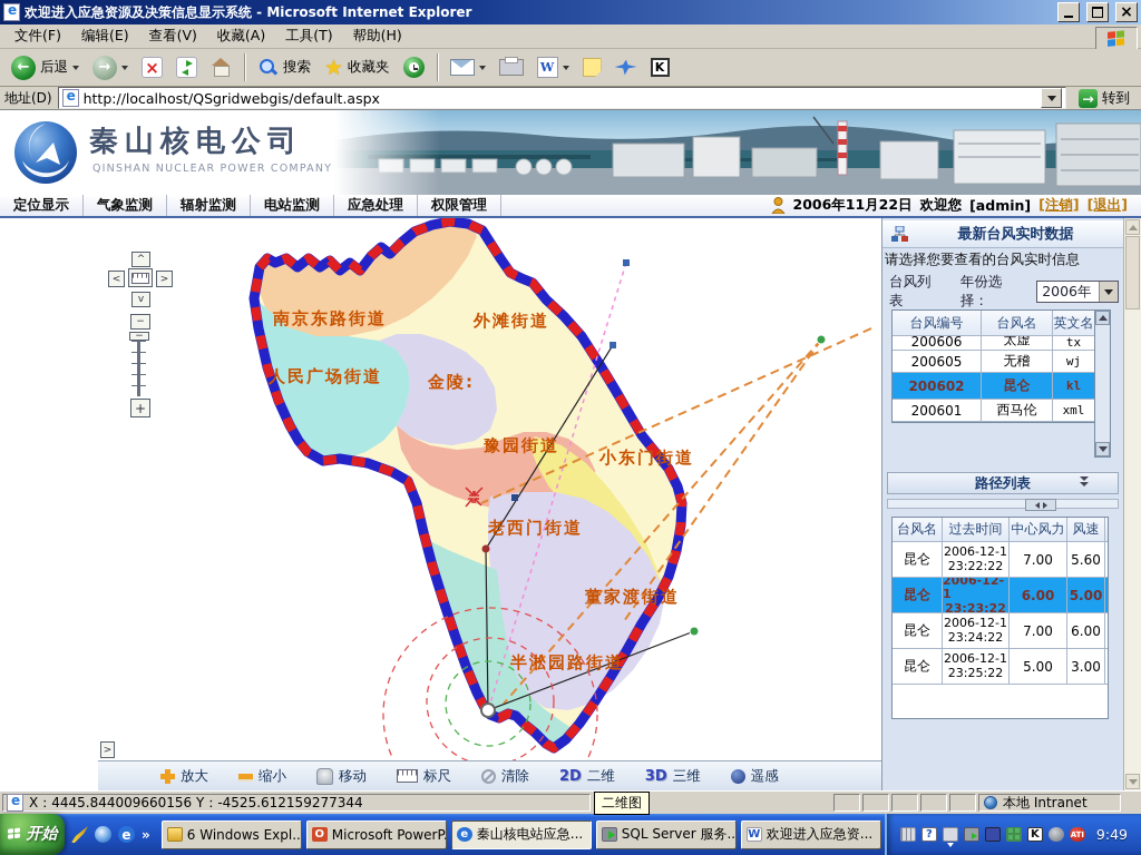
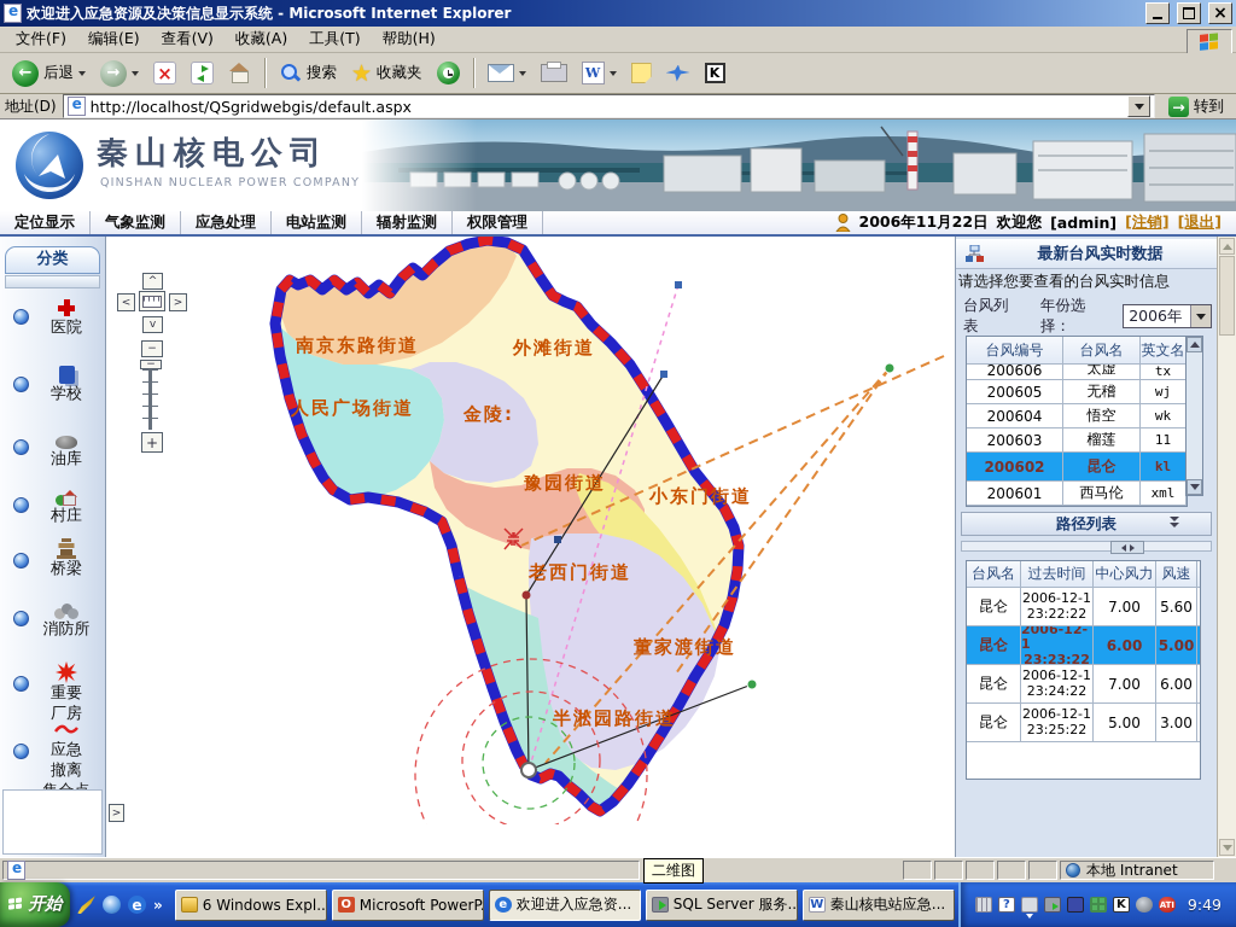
  欢迎进入应急资源及决策信息显示系统 - Microsoft Internet Explorer
  文件(F)
  编辑(E)
  查看(V)
  收藏(A)
  工具(T)
  帮助(H)
  后退
  搜索
  收藏夹
  地址(D)
  http://localhost/QSgridwebgis/default.aspx
  转到
  秦山核电公司
  QINSHAN NUCLEAR POWER COMPANY
  定位显示
  气象监测
- 辐射监测
+ 应急处理
  电站监测
- 应急处理
+ 辐射监测
  权限管理
  2006年11月22日
  欢迎您
  [admin]
  [注销]
  [退出]
+ 分类
+ 医院
+ 学校
+ 油库
+ 村庄
+ 桥梁
+ 消防所
+ 重要
+ 厂房
+ 应急
+ 撤离
  南京东路街道
  外滩街道
  人民广场街道
  金陵:
  豫园街道
  小东门街道
  老西门街道
  董家渡街道
  半淞园路街道
  ^
  <
  >
  v
  −
  −
  +
  >
- 放大
- 缩小
- 移动
- 标尺
- 清除
- 2D
- 二维
- 3D
- 三维
- 遥感
  最新台风实时数据
  请选择您要查看的台风实时信息
  台风列表
  年份选择：
  2006年
  台风编号
  台风名
  英文名
  200606
  太虚
  tx
  200605
  无稽
  wj
+ 200604
+ 悟空
+ wk
+ 200603
+ 榴莲
+ 11
  200602
  昆仑
  kl
  200601
  西马伦
  xml
  路径列表
  台风名
  过去时间
  中心风力
  风速
  昆仑
  2006-12-1
  23:22:22
  7.00
  5.60
  昆仑
  2006-12-1
  23:23:22
  6.00
  5.00
  昆仑
  2006-12-1
  23:24:22
  7.00
  6.00
  昆仑
  2006-12-1
  23:25:22
  5.00
  3.00
- X：4445.844009660156 Y：-4525.612159277344
  本地 Intranet
  二维图
  开始
  6 Windows Expl..
  Microsoft PowerP.
- 秦山核电站应急...
+ 欢迎进入应急资...
  SQL Server 服务..
- 欢迎进入应急资...
+ 秦山核电站应急...
  9:49
